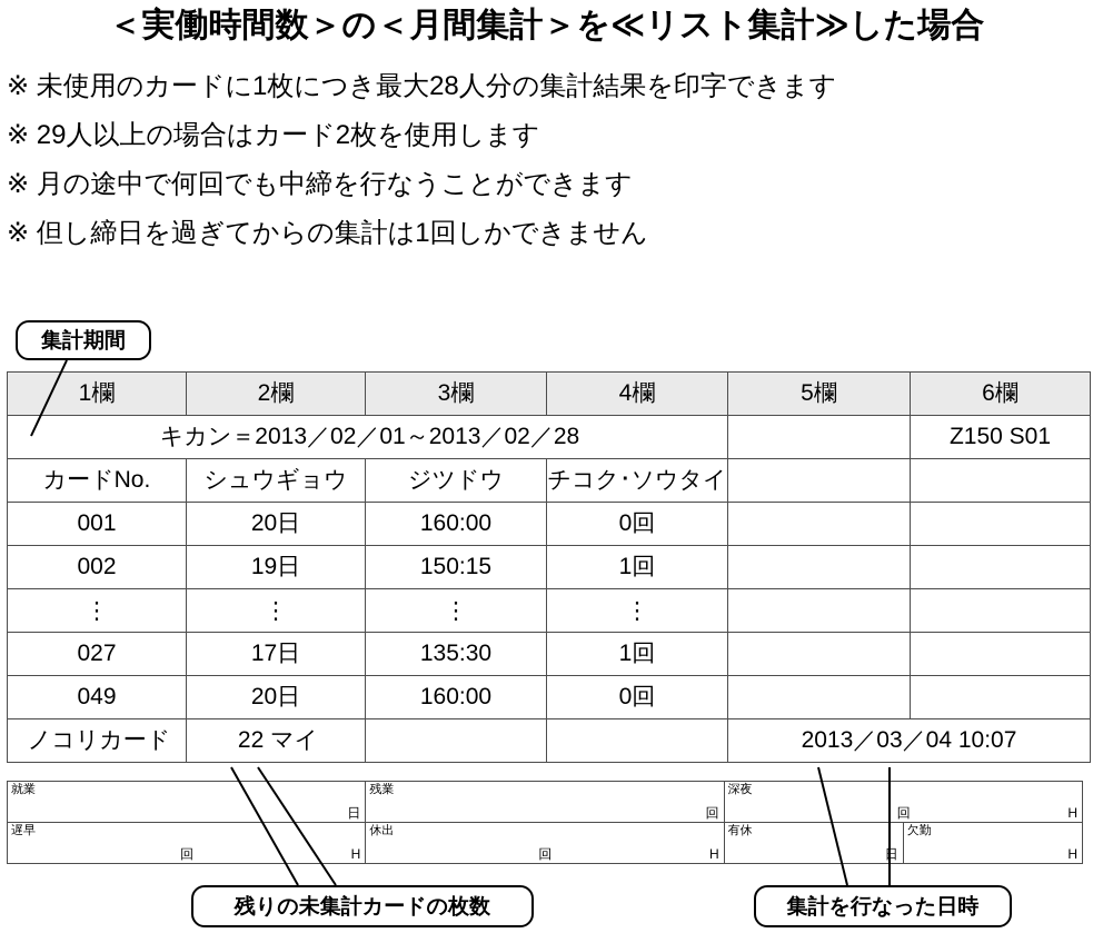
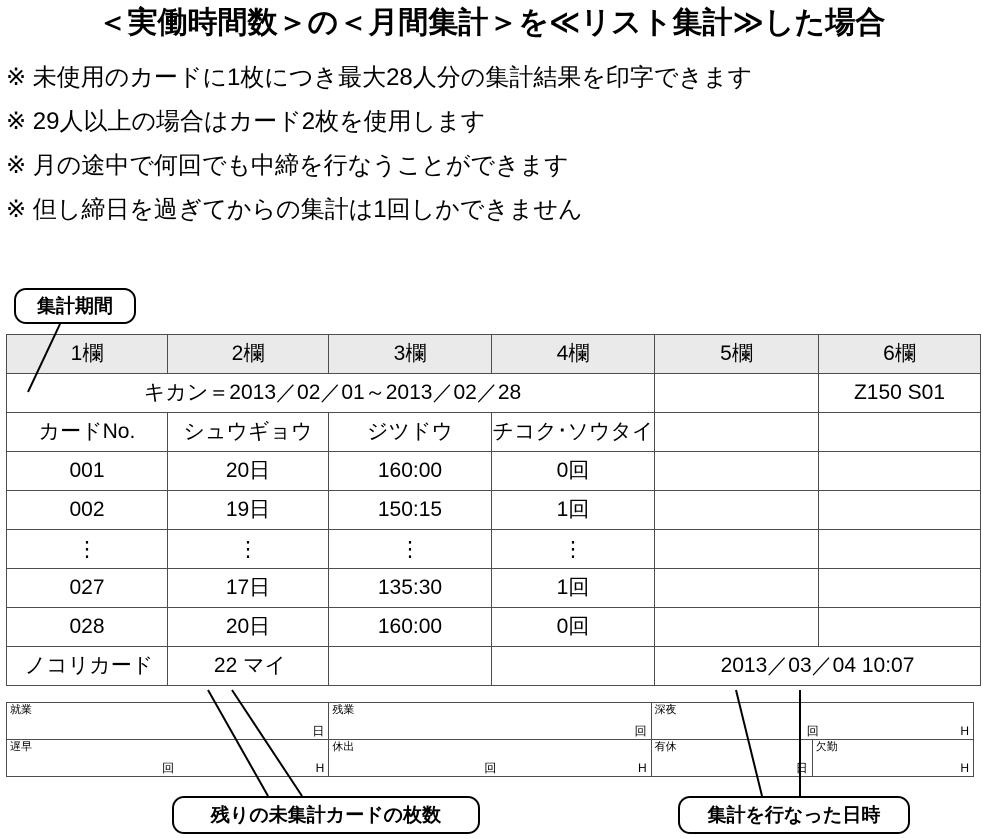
  ＜実働時間数＞の＜月間集計＞を≪リスト集計≫した場合
  ※ 未使用のカードに1枚につき最大28人分の集計結果を印字できます
  ※ 29人以上の場合はカード2枚を使用します
  ※ 月の途中で何回でも中締を行なうことができます
  ※ 但し締日を過ぎてからの集計は1回しかできません
  集計期間
  1欄	2欄	3欄	4欄	5欄	6欄
  キカン＝2013／02／01～2013／02／28		Z150 S01
  カードNo.	シュウギョウ	ジツドウ	チコク･ソウタイ
  001	20日	160:00	0回
  002	19日	150:15	1回
  ⋮	⋮	⋮	⋮
  027	17日	135:30	1回
- 049	20日	160:00	0回
+ 028	20日	160:00	0回
  ノコリカード	22 マイ			2013／03／04 10:07
  就業 日	残業 回	深夜 回 H
  遅早 回 H	休出 回 H	有休 日	欠勤 H
  残りの未集計カードの枚数
  集計を行なった日時
